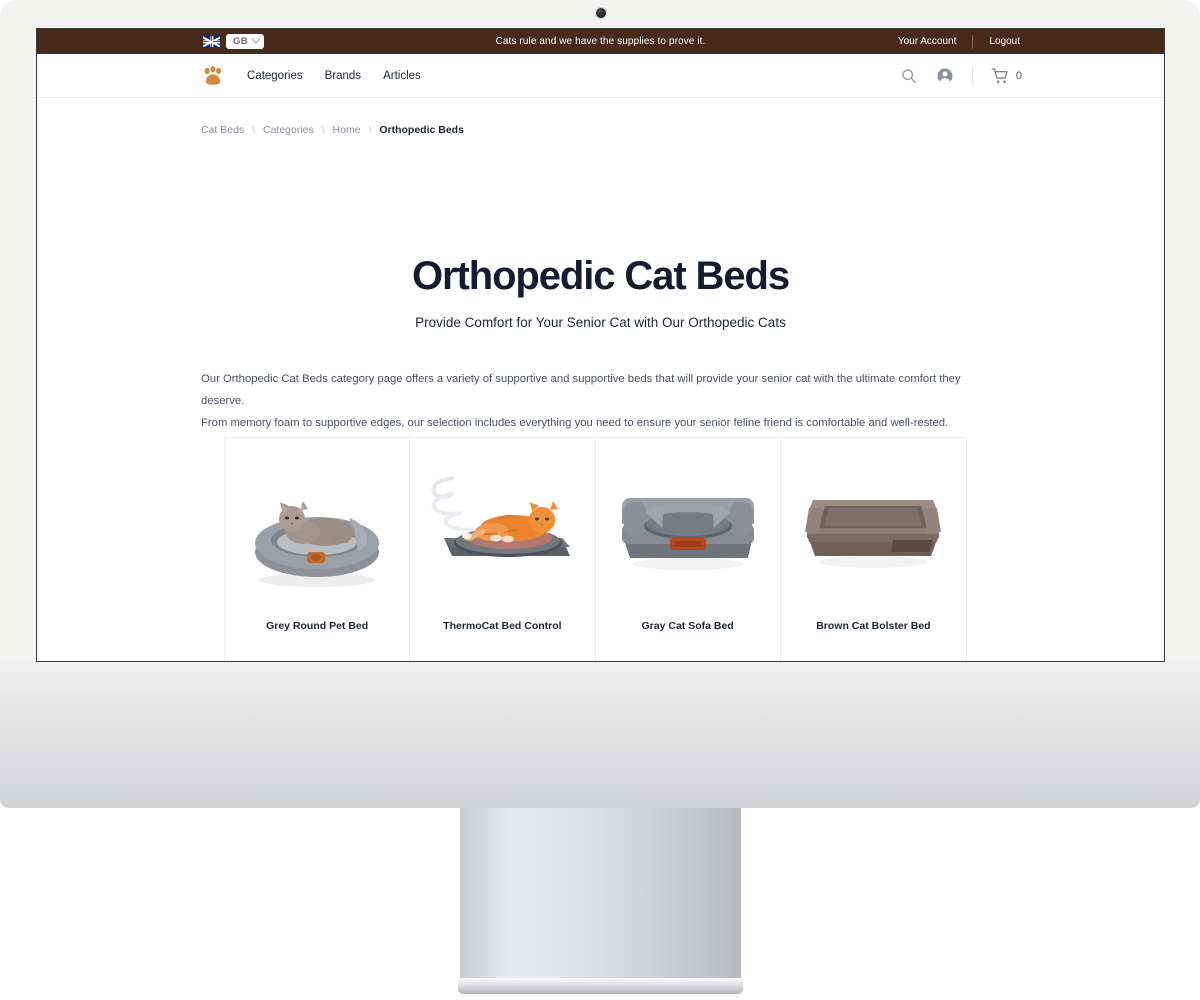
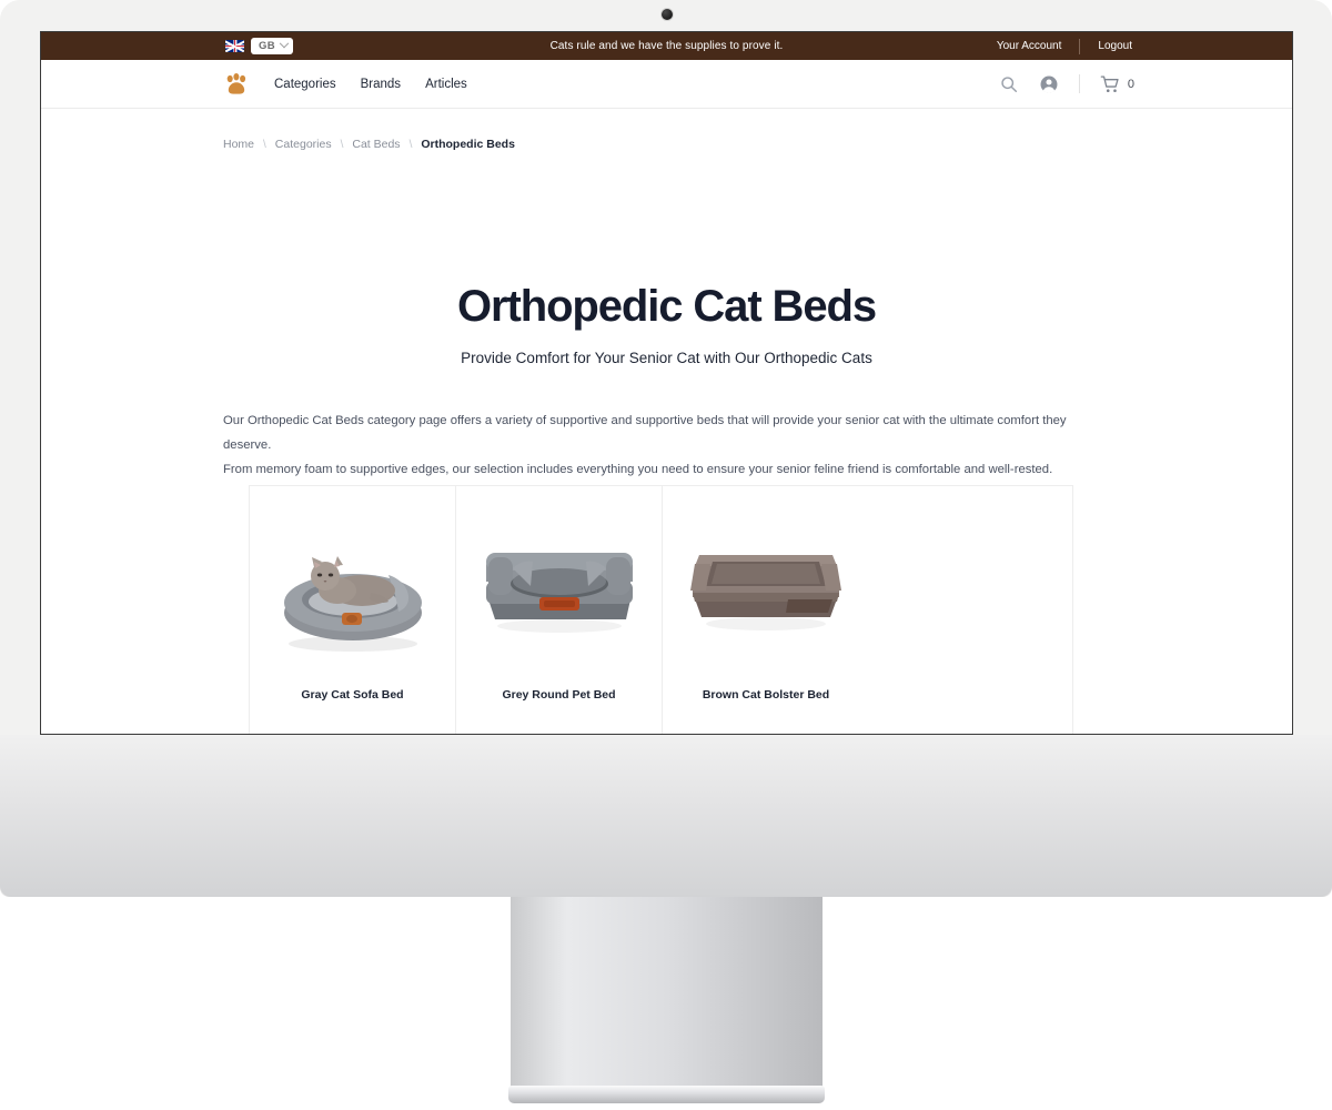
  GB
  Cats rule and we have the supplies to prove it.
  Your Account
  Logout
  Categories
  Brands
  Articles
  0
- Cat Beds
+ Home
  \
  Categories
  \
- Home
+ Cat Beds
  \
  Orthopedic Beds
  Orthopedic Cat Beds
  Provide Comfort for Your Senior Cat with Our Orthopedic Cats
  Our Orthopedic Cat Beds category page offers a variety of supportive and supportive beds that will provide your senior cat with the ultimate comfort they deserve.
  From memory foam to supportive edges, our selection includes everything you need to ensure your senior feline friend is comfortable and well-rested.
- Grey Round Pet Bed
+ Gray Cat Sofa Bed
- ThermoCat Bed Control
- Gray Cat Sofa Bed
+ Grey Round Pet Bed
  Brown Cat Bolster Bed
